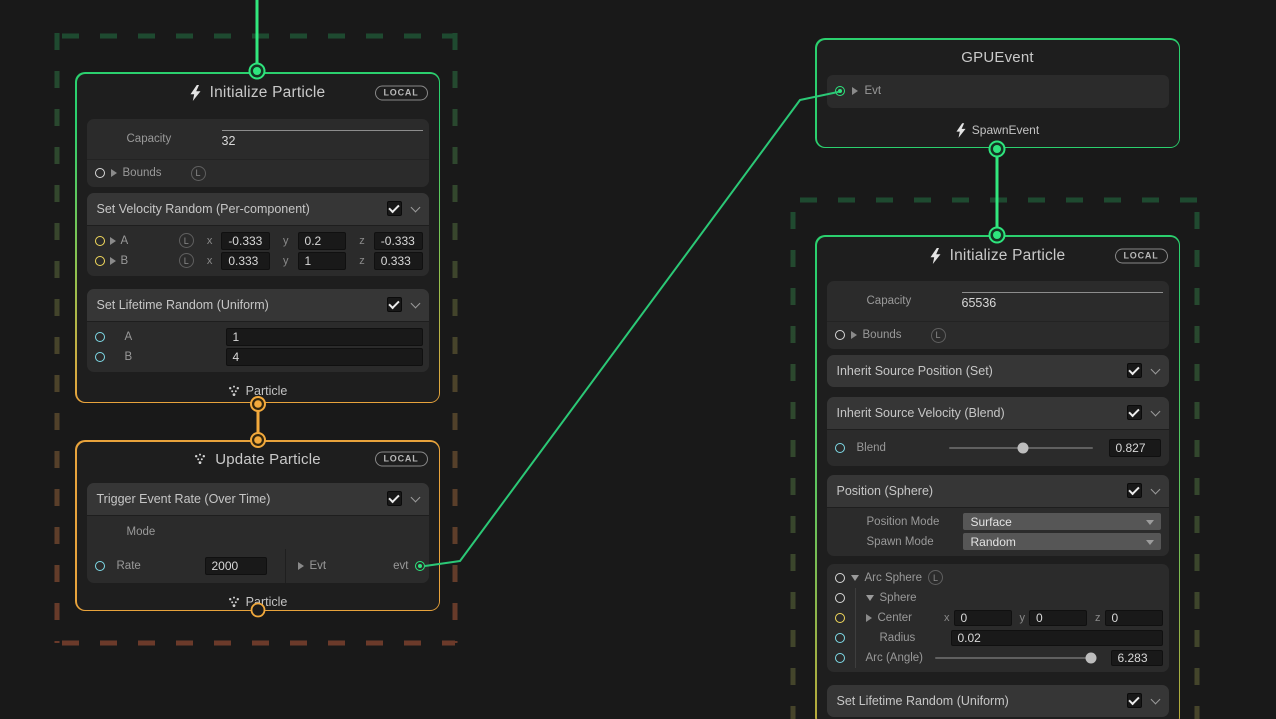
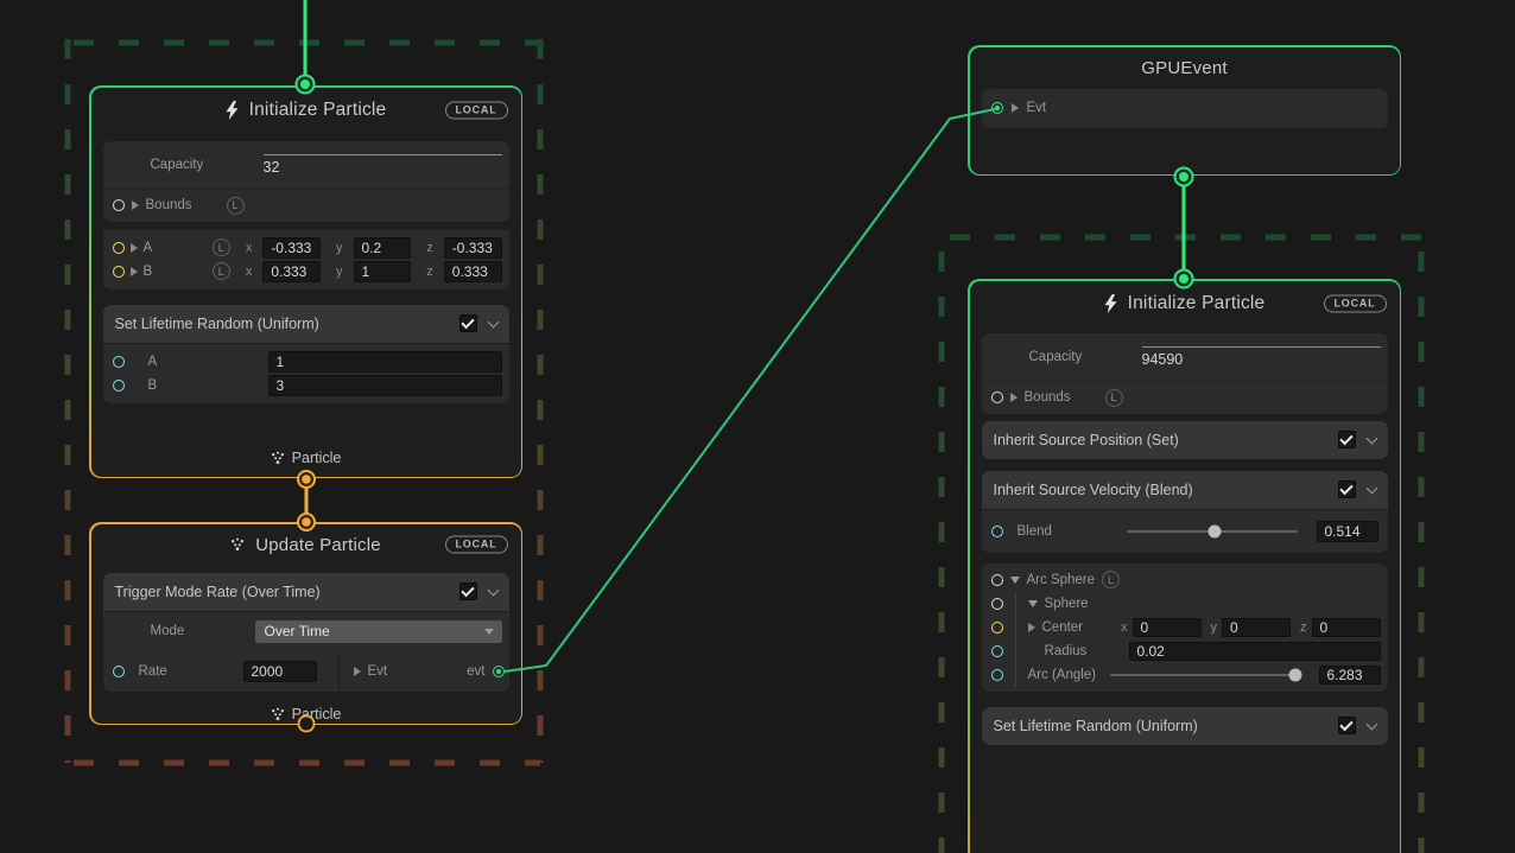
  Initialize Particle
  LOCAL
  Capacity
  32
  Bounds
  L
- Set Velocity Random (Per-component)
  A
  L
  x
  -0.333
  y
  0.2
  z
  -0.333
  B
  L
  x
  0.333
  y
  1
  z
  0.333
  Set Lifetime Random (Uniform)
  A
  1
  B
- 4
+ 3
  Particle
  Update Particle
  LOCAL
- Trigger Event Rate (Over Time)
+ Trigger Mode Rate (Over Time)
  Mode
+ Over Time
  Rate
  2000
  Evt
  evt
  Particle
  GPUEvent
  Evt
- SpawnEvent
  Initialize Particle
  LOCAL
  Capacity
- 65536
+ 94590
  Bounds
  L
  Inherit Source Position (Set)
  Inherit Source Velocity (Blend)
  Blend
- 0.827
+ 0.514
- Position (Sphere)
- Position Mode
- Surface
- Spawn Mode
- Random
  Arc Sphere
  L
  Sphere
  Center
  x
  0
  y
  0
  z
  0
  Radius
  0.02
  Arc (Angle)
  6.283
  Set Lifetime Random (Uniform)
